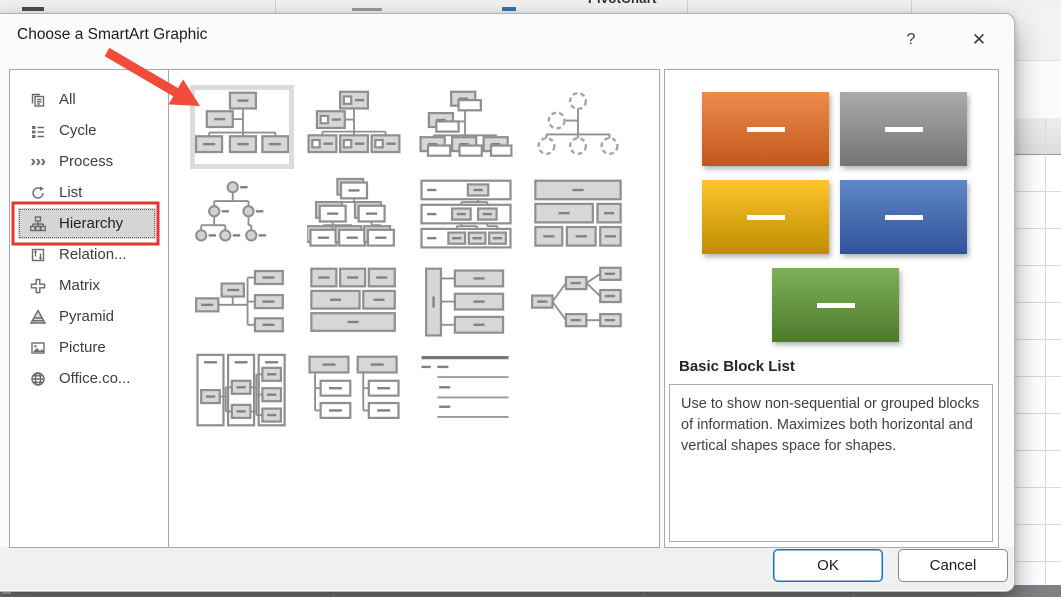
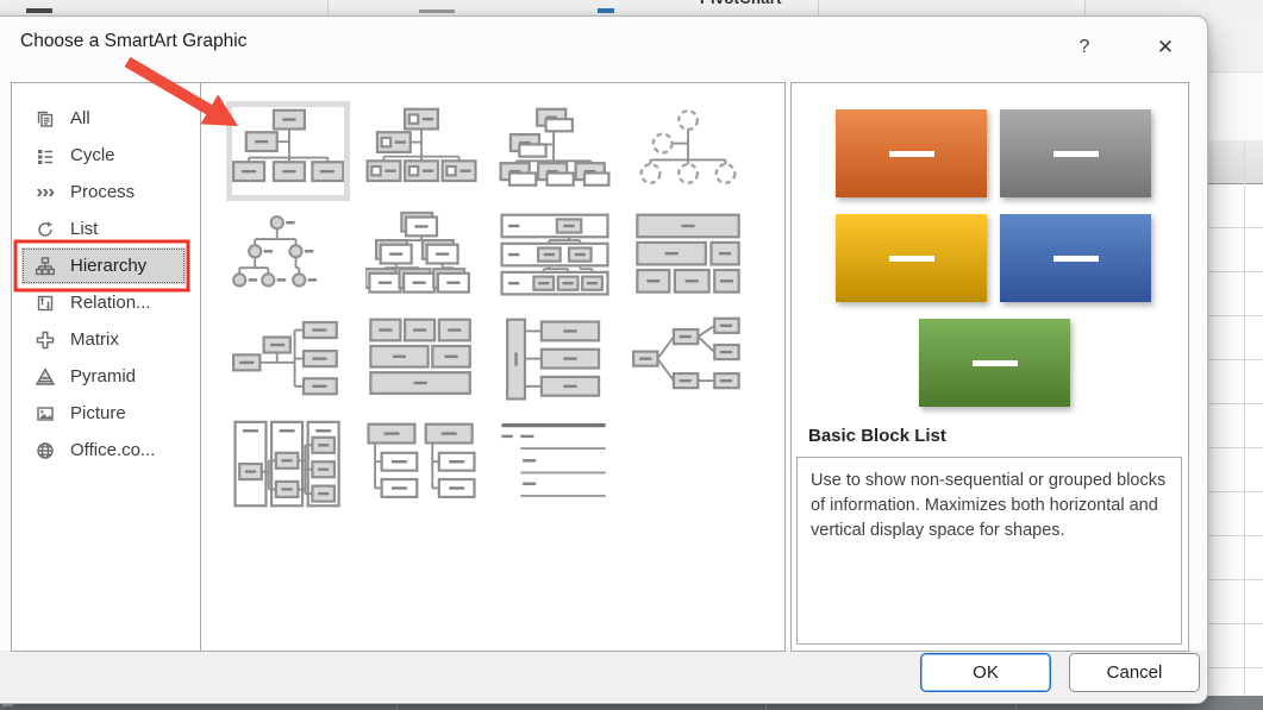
  Choose a SmartArt Graphic
  ?
  ✕
  All
  Cycle
  Process
  List
  Hierarchy
  Relation...
  Matrix
  Pyramid
  Picture
  Office.co...
  Basic Block List
- Use to show non-sequential or grouped blocks of information. Maximizes both horizontal and vertical shapes space for shapes.
+ Use to show non-sequential or grouped blocks of information. Maximizes both horizontal and vertical display space for shapes.
  OK
  Cancel
